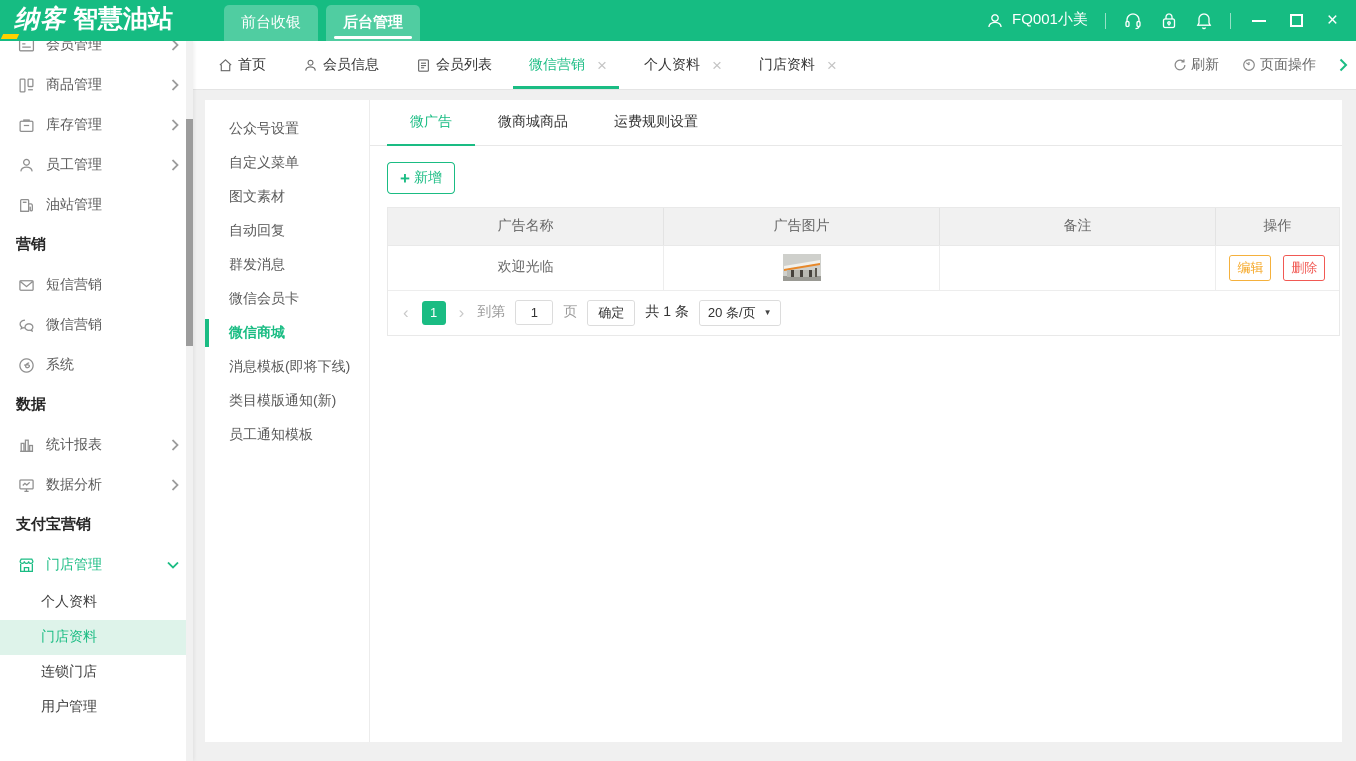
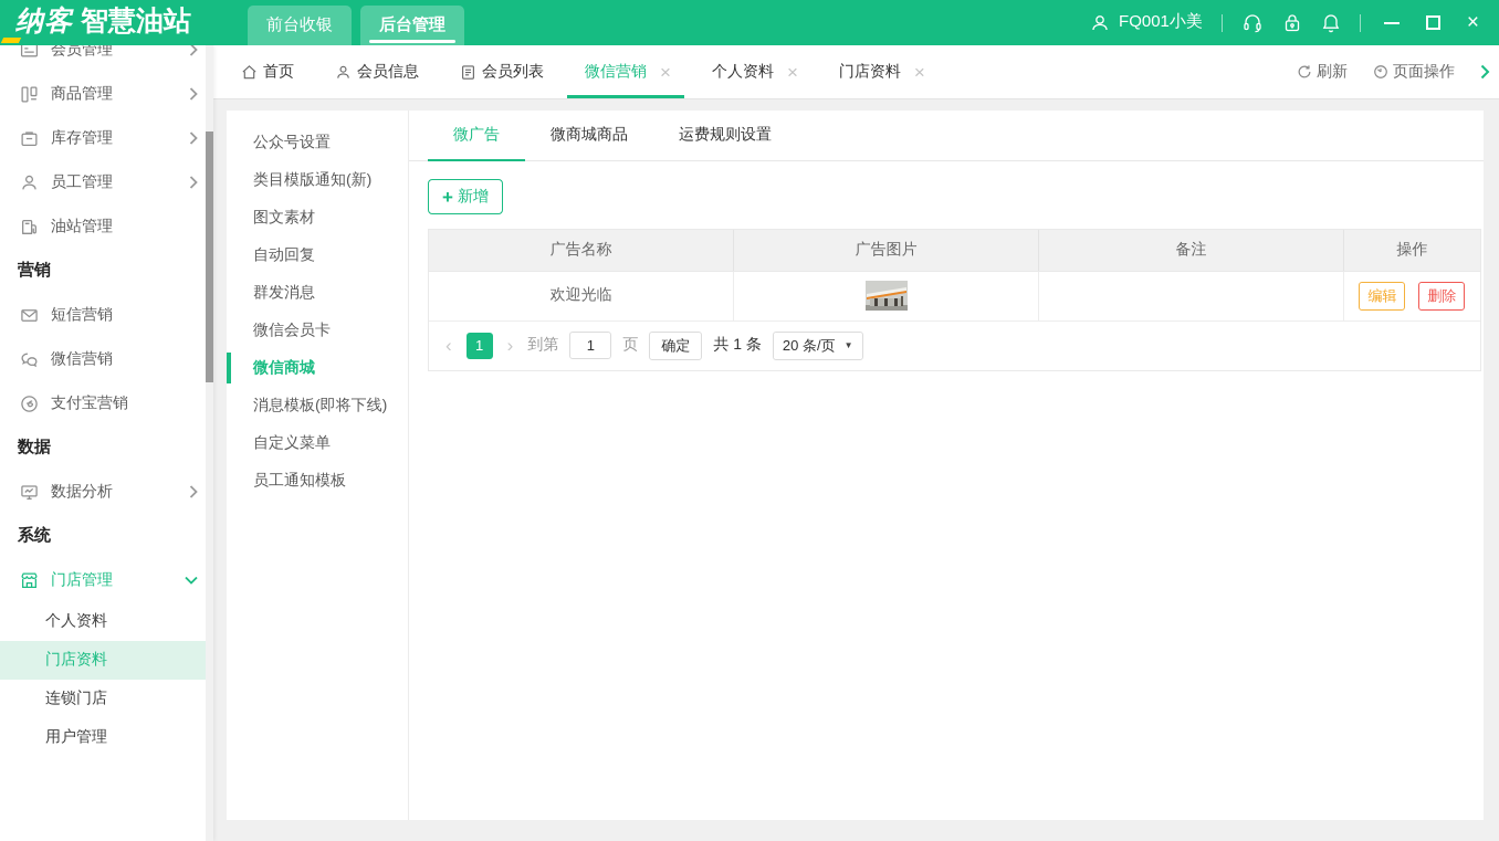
  纳客 智慧油站
  前台收银
  后台管理
  FQ001小美
  ×
  会员管理
  商品管理
  库存管理
  员工管理
  油站管理
  营销
  短信营销
  微信营销
- 系统
+ 支付宝营销
  数据
- 统计报表
  数据分析
- 支付宝营销
+ 系统
  门店管理
  个人资料
  门店资料
  连锁门店
  用户管理
  首页
  会员信息
  会员列表
  微信营销
  ×
  个人资料
  ×
  门店资料
  ×
  刷新
  页面操作
  公众号设置
- 自定义菜单
+ 类目模版通知(新)
  图文素材
  自动回复
  群发消息
  微信会员卡
  微信商城
  消息模板(即将下线)
- 类目模版通知(新)
+ 自定义菜单
  员工通知模板
  微广告
  微商城商品
  运费规则设置
  +
  新增
  广告名称	广告图片	备注	操作
  欢迎光临			编辑 删除
  ‹
  1
  ›
  到第
  1
  页
  确定
  共 1 条
  20 条/页
  ▼
